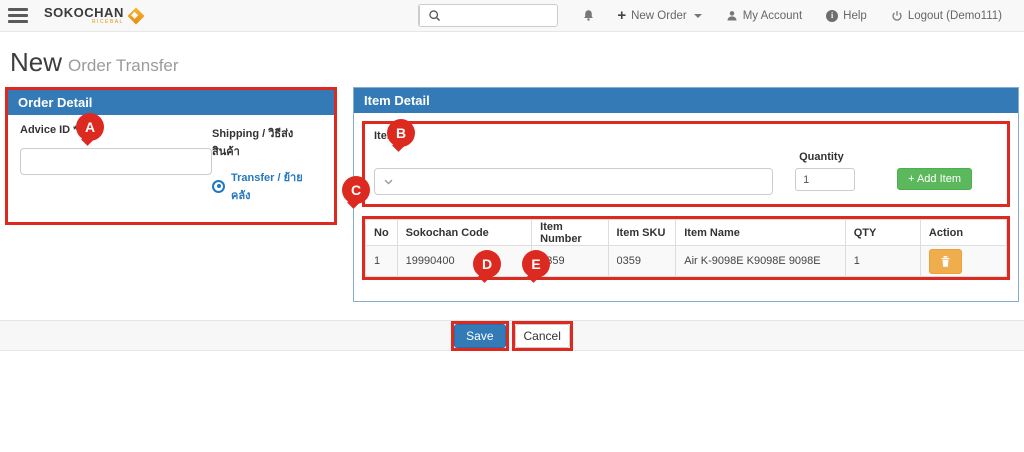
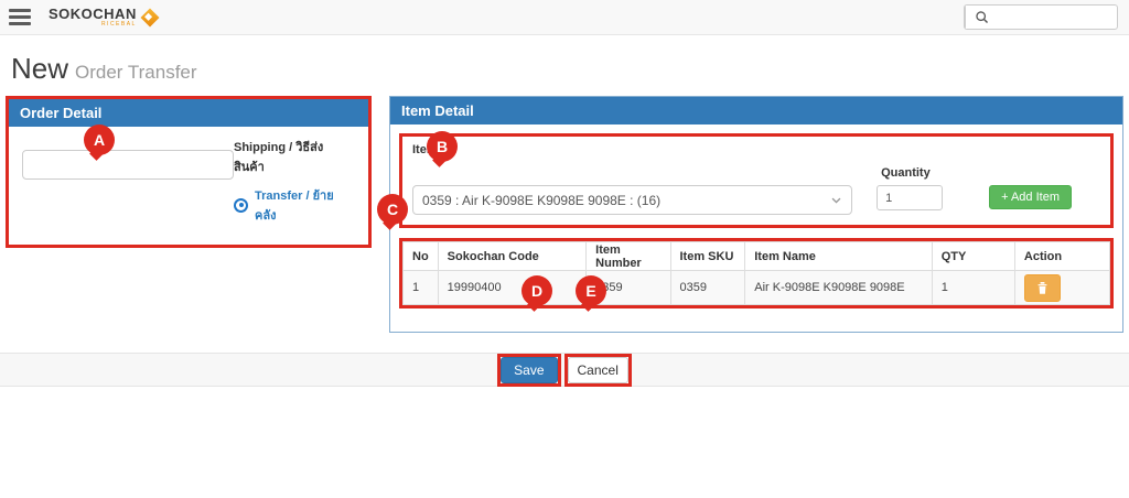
  SOKOCHAN
- +
- New Order
- My Account
- i
- Help
- Logout (Demo111)
  New Order Transfer
  Order Detail
- Advice ID *
  Shipping / วิธีส่งสินค้า
  Transfer / ย้ายคลัง
  Item Detail
+ 0359 : Air K-9098E K9098E 9098E : (16)
  Quantity
  1
  + Add Item
  No	Sokochan Code	Item Number	Item SKU	Item Name	QTY	Action
  1	19990400	59	0359	Air K-9098E K9098E 9098E	1
  Save
  Cancel
  A
  B
  C
  D
  E
